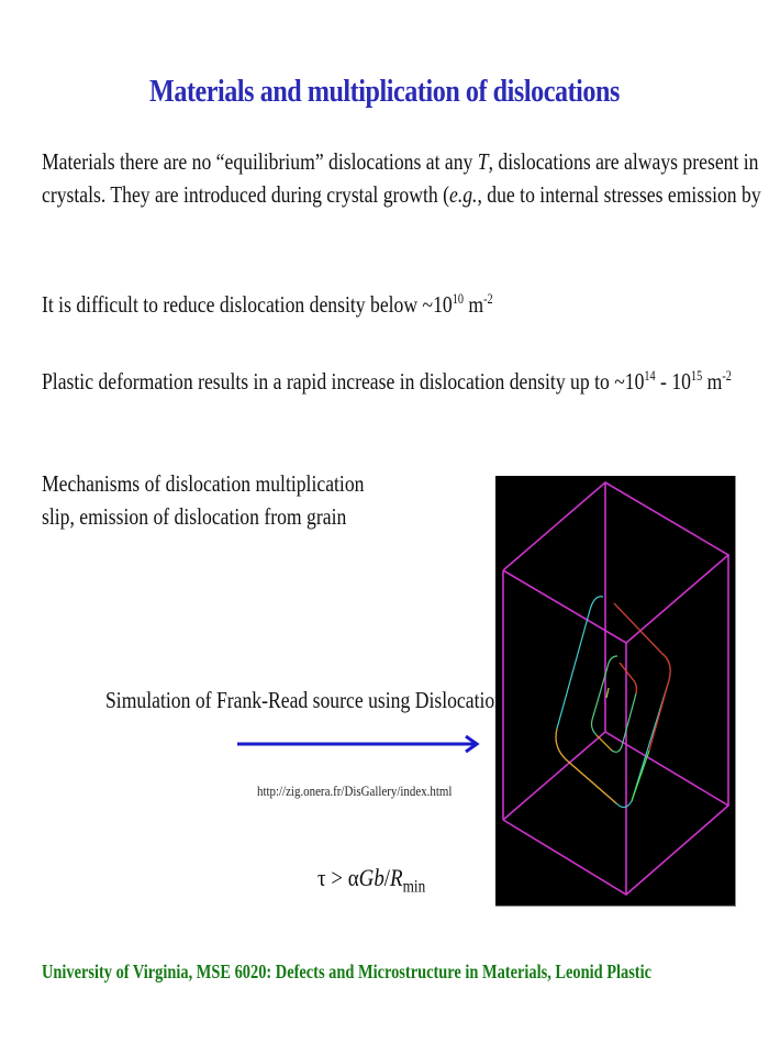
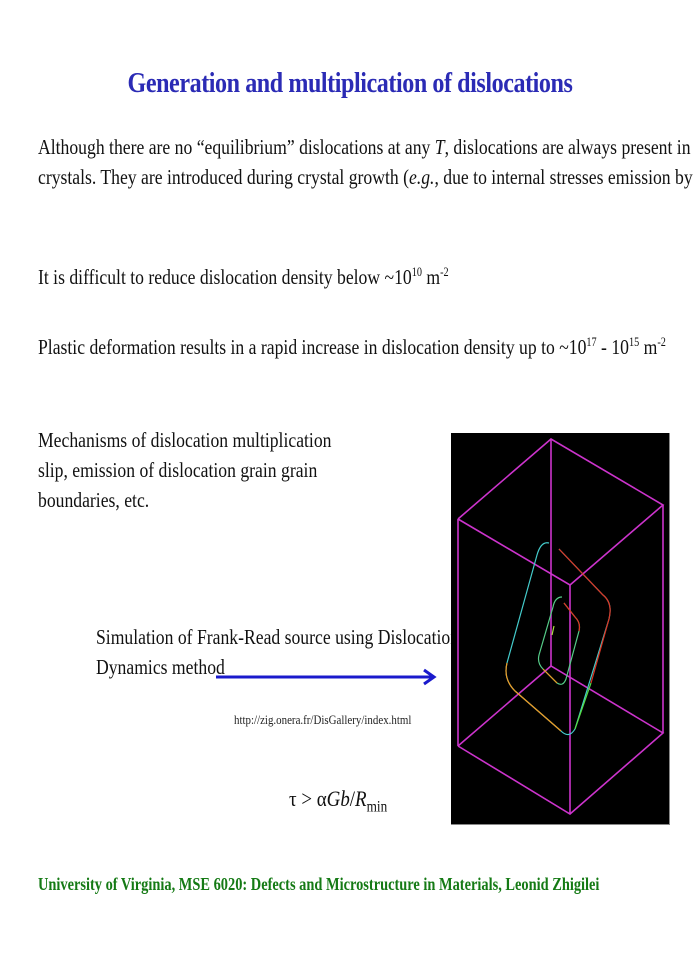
- Materials and multiplication of dislocations
+ Generation and multiplication of dislocations
- Materials there are no “equilibrium” dislocations at any T, dislocations are always present in
+ Although there are no “equilibrium” dislocations at any T, dislocations are always present in
  crystals. They are introduced during crystal growth (e.g., due to internal stresses emission by
  It is difficult to reduce dislocation density below ~1010 m-2
- Plastic deformation results in a rapid increase in dislocation density up to ~1014 - 1015 m-2
+ Plastic deformation results in a rapid increase in dislocation density up to ~1017 - 1015 m-2
  Mechanisms of dislocation multiplication
- slip, emission of dislocation from grain
+ slip, emission of dislocation grain grain
+ boundaries, etc.
  Simulation of Frank-Read source using Dislocatio
+ Dynamics method
  http://zig.onera.fr/DisGallery/index.html
  τ > αGb/Rmin
- University of Virginia, MSE 6020: Defects and Microstructure in Materials, Leonid Plastic
+ University of Virginia, MSE 6020: Defects and Microstructure in Materials, Leonid Zhigilei
